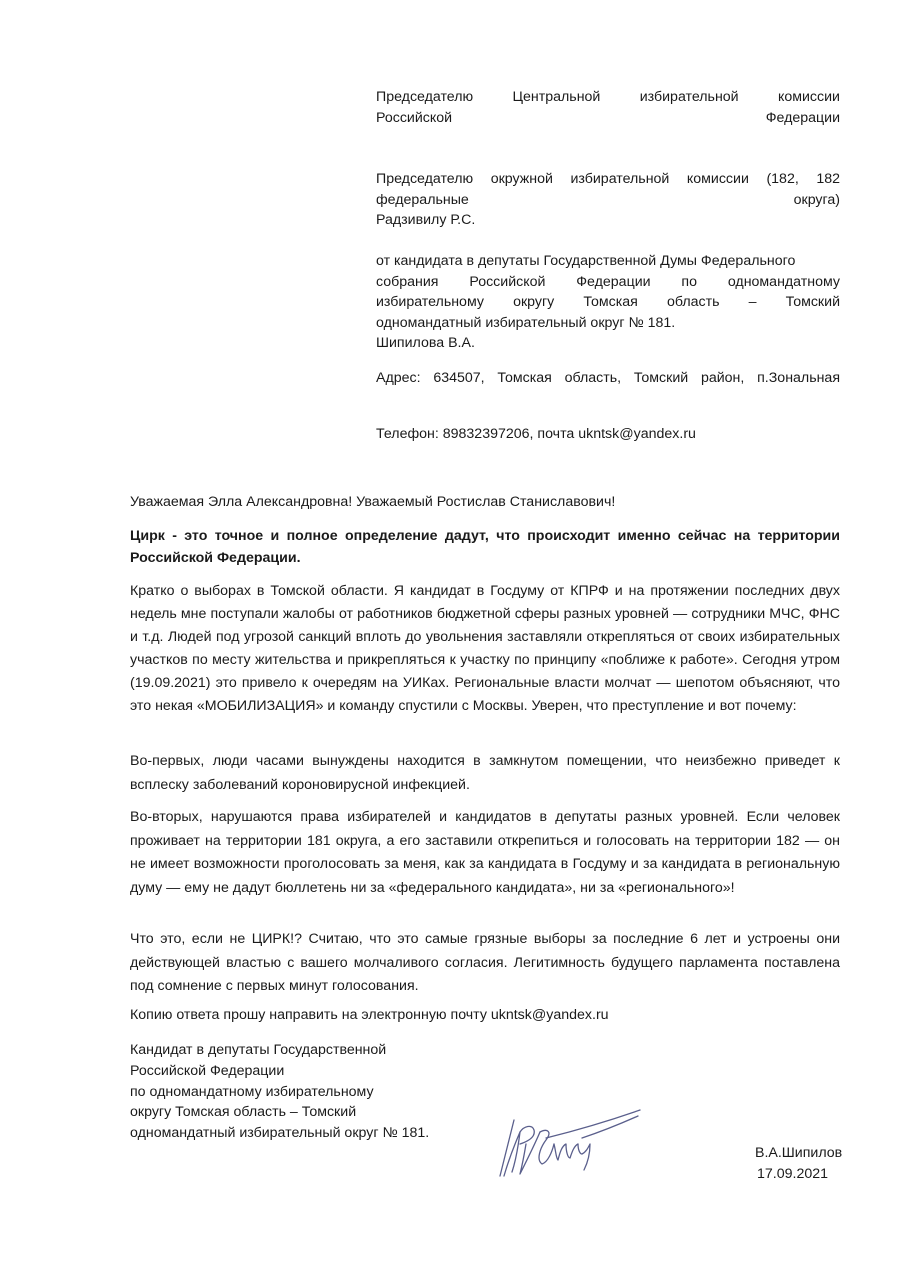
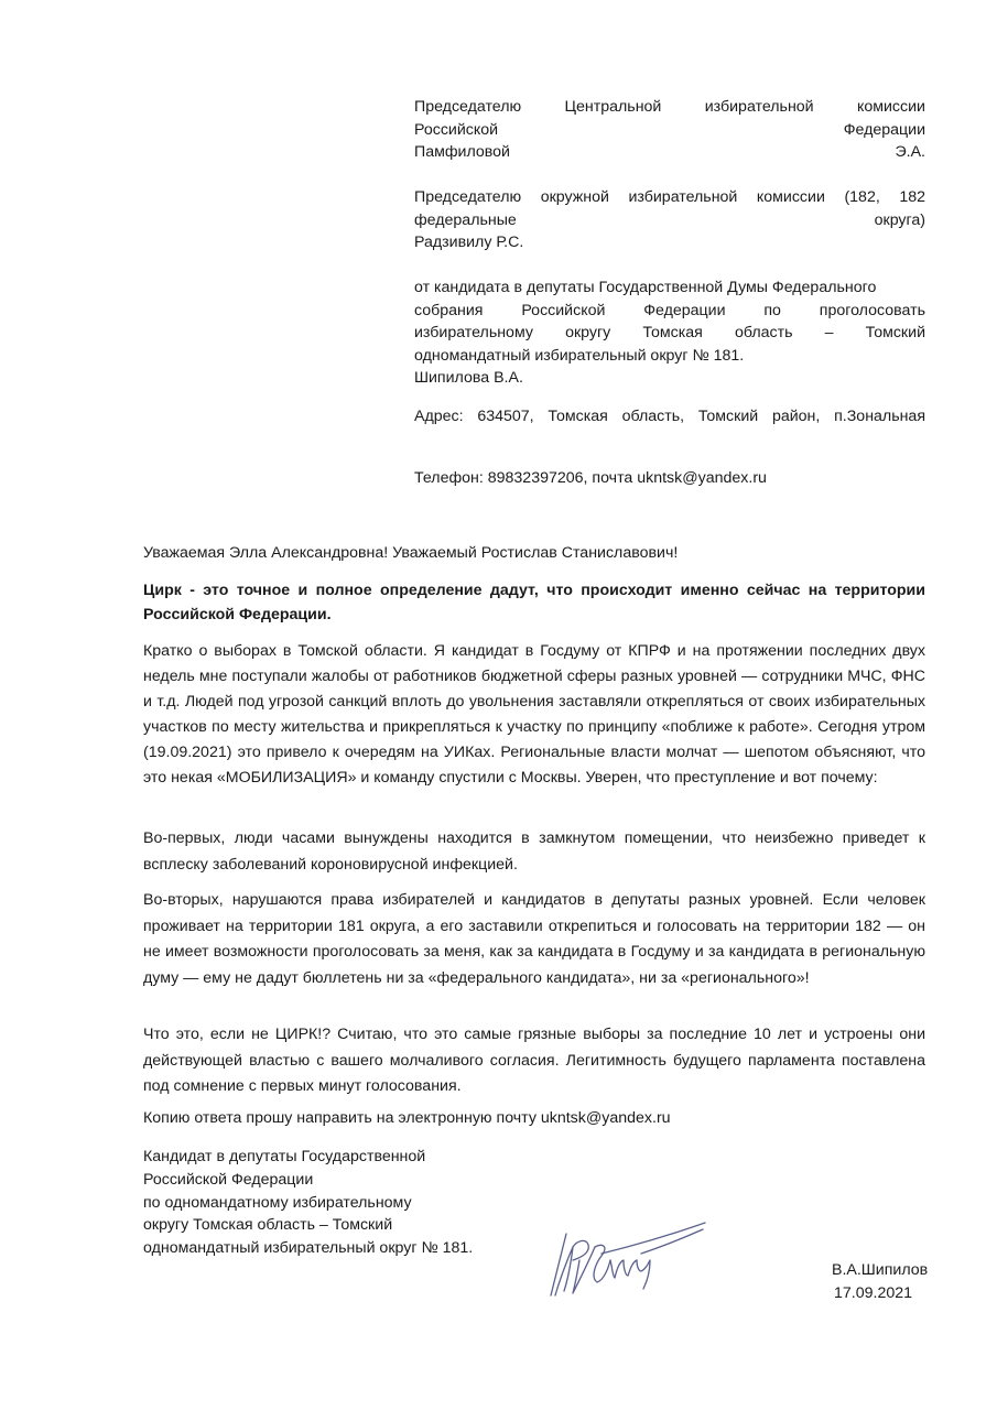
  Председателю
  Центральной
  избирательной
  комиссии
  Российской
  Федерации
+ Памфиловой
+ Э.А.
  Председателю
  окружной
  избирательной
  комиссии
  (182,
  182
  федеральные
  округа)
  Радзивилу Р.С.
  от кандидата в депутаты Государственной Думы Федерального
- собрания Российской Федерации по одномандатному
+ собрания Российской Федерации по проголосовать
  избирательному округу Томская область – Томский
  одномандатный избирательный округ № 181.
  Шипилова В.А.
  Адрес: 634507, Томская область, Томский район, п.Зональная
  Телефон: 89832397206, почта ukntsk@yandex.ru
  Уважаемая Элла Александровна! Уважаемый Ростислав Станиславович!
  Цирк - это точное и полное определение дадут, что происходит именно сейчас на территории Российской Федерации.
  Кратко о выборах в Томской области. Я кандидат в Госдуму от КПРФ и на протяжении последних двух недель мне поступали жалобы от работников бюджетной сферы разных уровней — сотрудники МЧС, ФНС и т.д. Людей под угрозой санкций вплоть до увольнения заставляли открепляться от своих избирательных участков по месту жительства и прикрепляться к участку по принципу «поближе к работе». Сегодня утром (19.09.2021) это привело к очередям на УИКах. Региональные власти молчат — шепотом объясняют, что это некая «МОБИЛИЗАЦИЯ» и команду спустили с Москвы. Уверен, что преступление и вот почему:
  Во-первых, люди часами вынуждены находится в замкнутом помещении, что неизбежно приведет к всплеску заболеваний короновирусной инфекцией.
  Во-вторых, нарушаются права избирателей и кандидатов в депутаты разных уровней. Если человек проживает на территории 181 округа, а его заставили открепиться и голосовать на территории 182 — он не имеет возможности проголосовать за меня, как за кандидата в Госдуму и за кандидата в региональную думу — ему не дадут бюллетень ни за «федерального кандидата», ни за «регионального»!
- Что это, если не ЦИРК!? Считаю, что это самые грязные выборы за последние 6 лет и устроены они действующей властью с вашего молчаливого согласия. Легитимность будущего парламента поставлена под сомнение с первых минут голосования.
+ Что это, если не ЦИРК!? Считаю, что это самые грязные выборы за последние 10 лет и устроены они действующей властью с вашего молчаливого согласия. Легитимность будущего парламента поставлена под сомнение с первых минут голосования.
  Копию ответа прошу направить на электронную почту ukntsk@yandex.ru
  Кандидат в депутаты Государственной
  Российской Федерации
  по одномандатному избирательному
  округу Томская область – Томский
  одномандатный избирательный округ № 181.
  В.А.Шипилов
  17.09.2021
